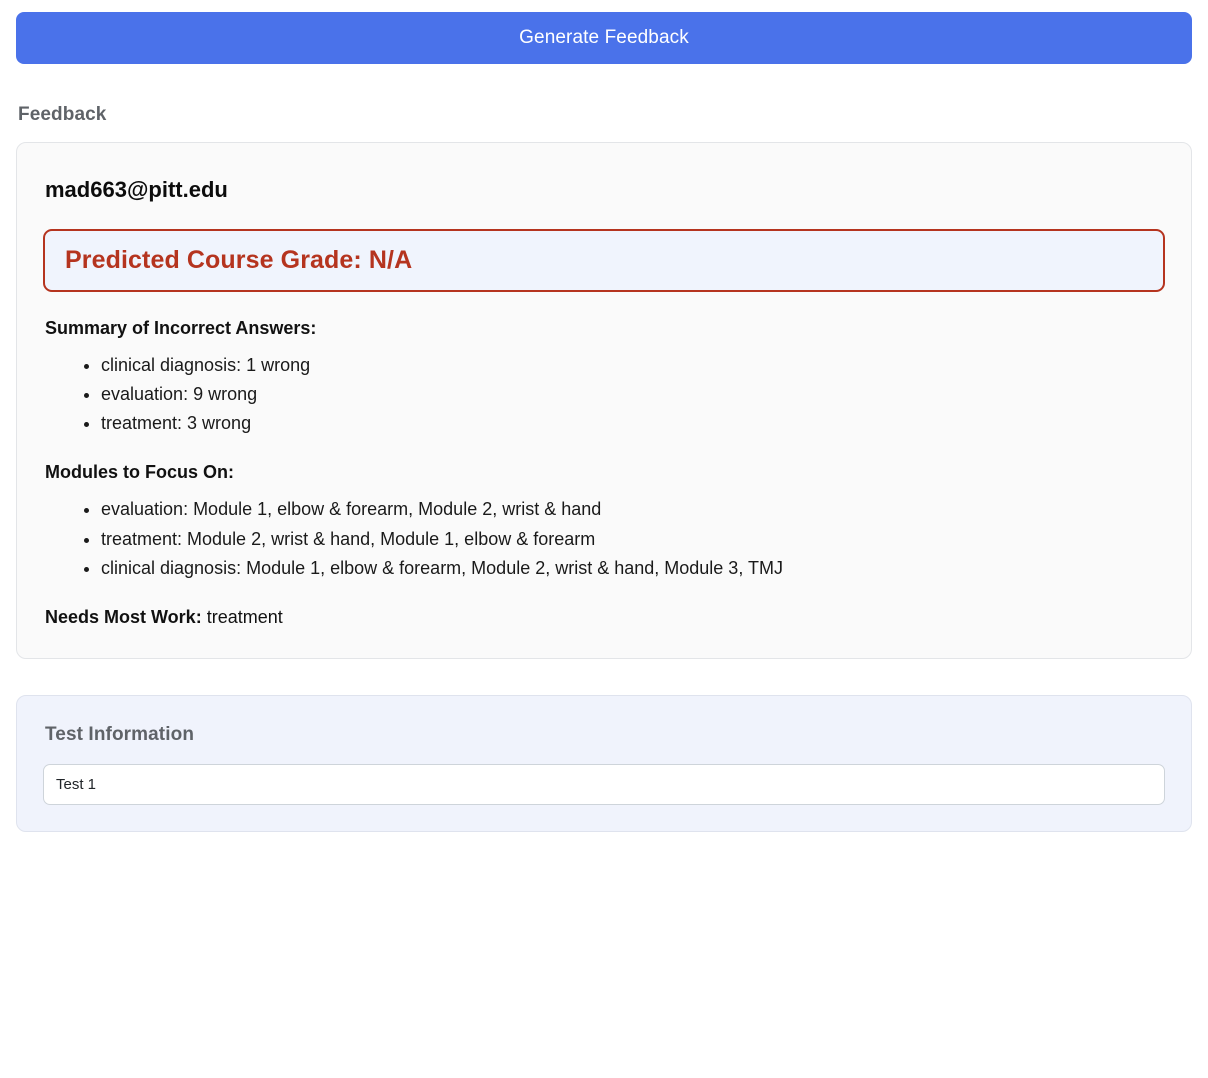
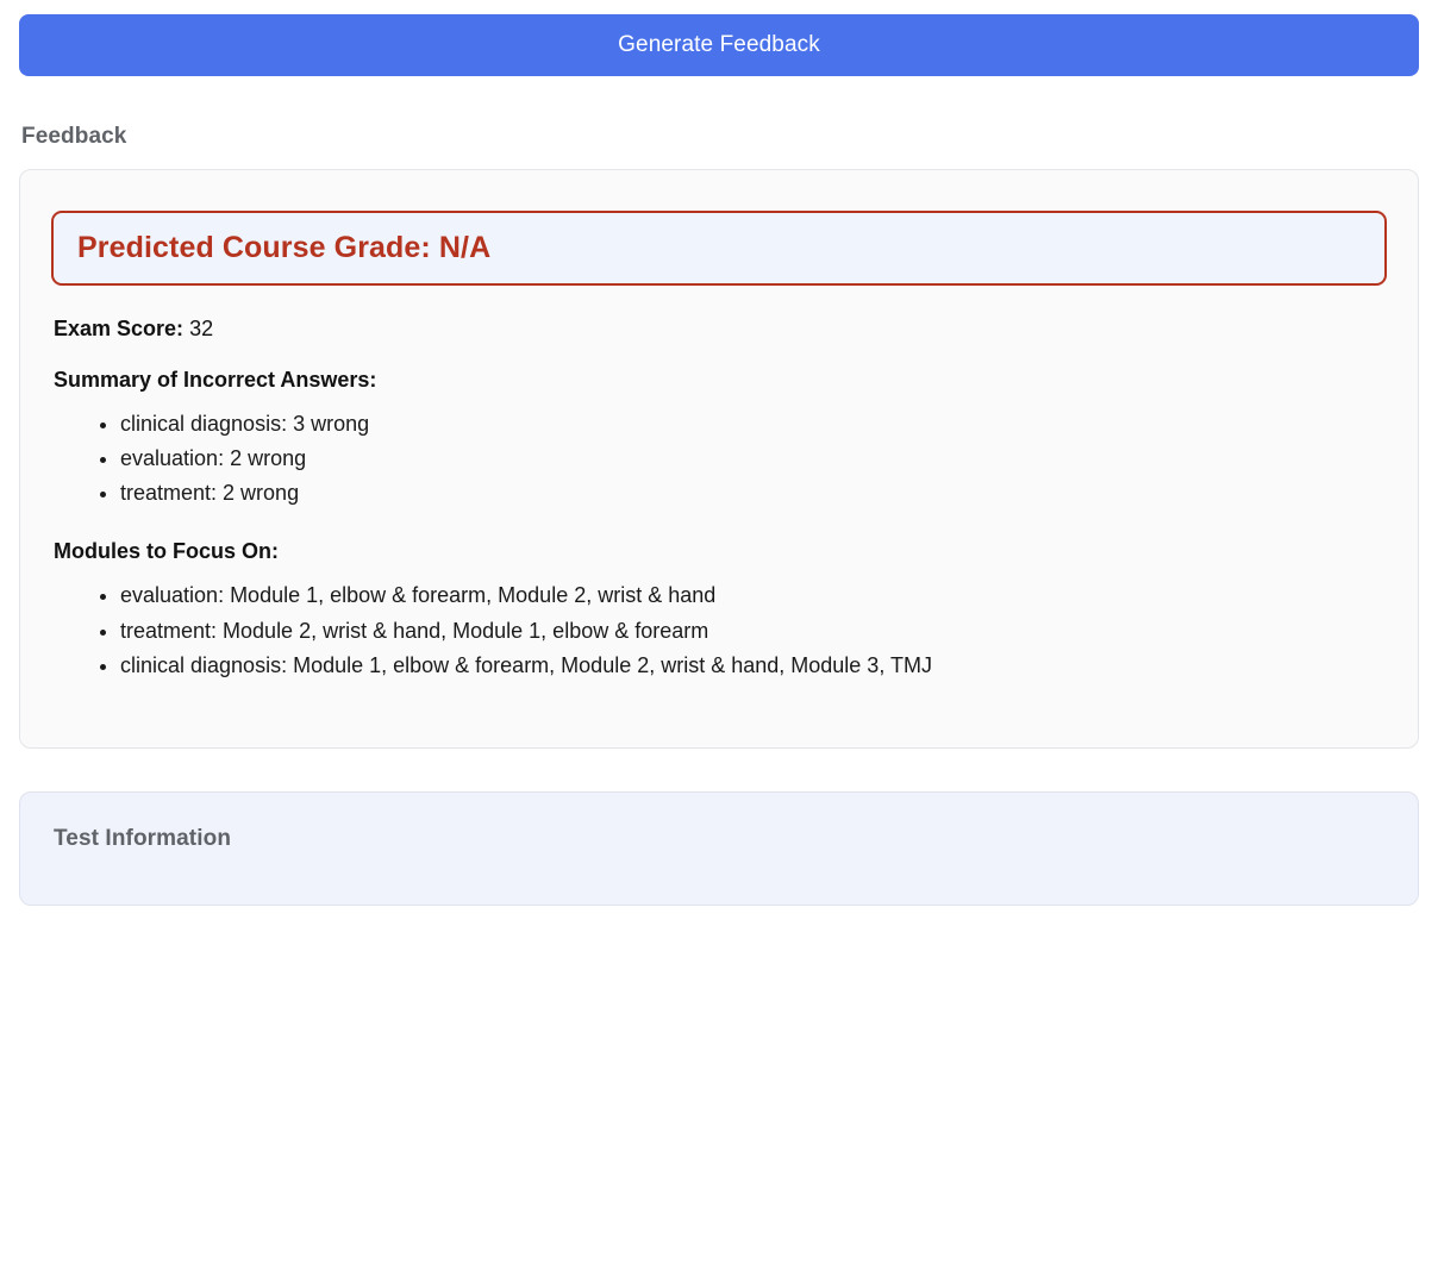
  Generate Feedback
  Feedback
- mad663@pitt.edu
  Predicted Course Grade: N/A
+ Exam Score: 32
  Summary of Incorrect Answers:
- clinical diagnosis: 1 wrong
+ clinical diagnosis: 3 wrong
- evaluation: 9 wrong
+ evaluation: 2 wrong
- treatment: 3 wrong
+ treatment: 2 wrong
  Modules to Focus On:
  evaluation: Module 1, elbow & forearm, Module 2, wrist & hand
  treatment: Module 2, wrist & hand, Module 1, elbow & forearm
  clinical diagnosis: Module 1, elbow & forearm, Module 2, wrist & hand, Module 3, TMJ
- Needs Most Work: treatment
  Test Information
- Test 1
